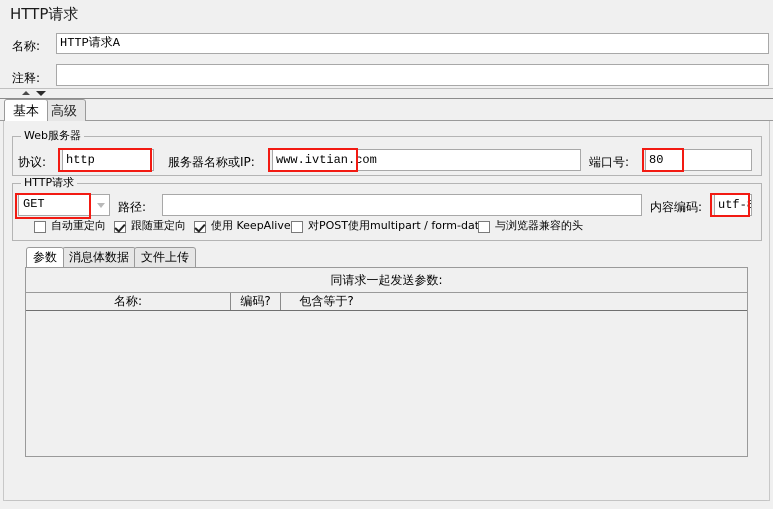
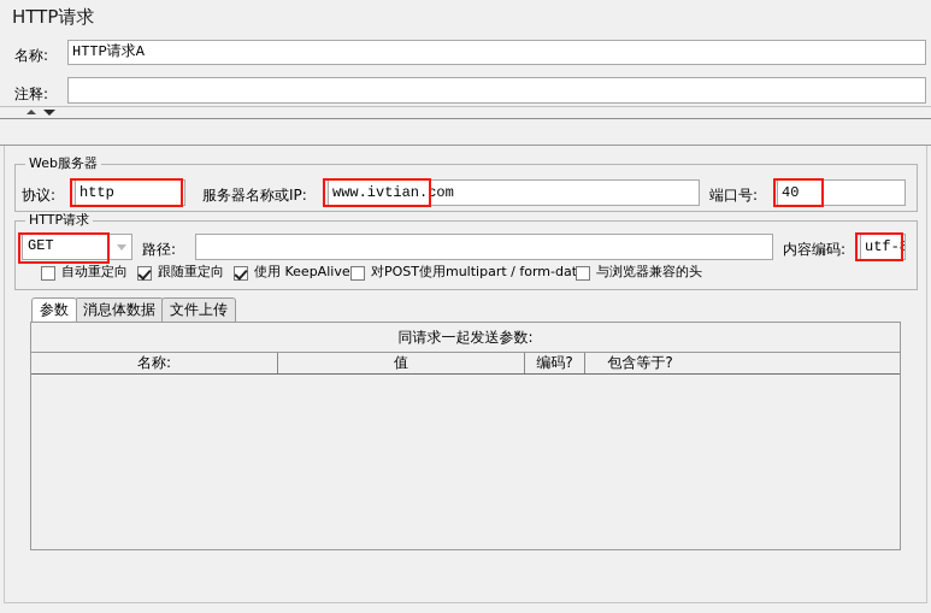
  HTTP请求
  名称:
  HTTP请求A
  注释:
- 基本
- 高级
  Web服务器
  协议:
  http
  服务器名称或IP:
  www.ivtian.com
  端口号:
- 80
+ 40
  HTTP请求
  GET
  路径:
  内容编码:
  utf-8
  自动重定向
  跟随重定向
  使用 KeepAlive
  对POST使用multipart / form-dat
  与浏览器兼容的头
  参数
  消息体数据
  文件上传
  同请求一起发送参数:
  名称:
+ 值
  编码?
  包含等于?
